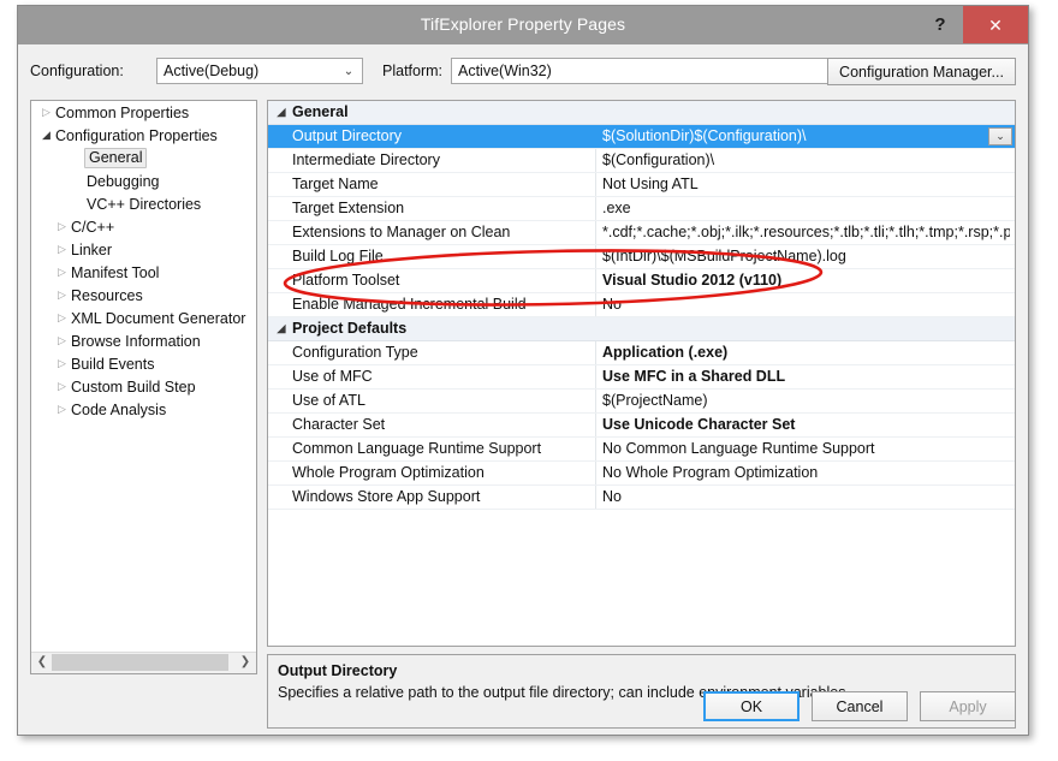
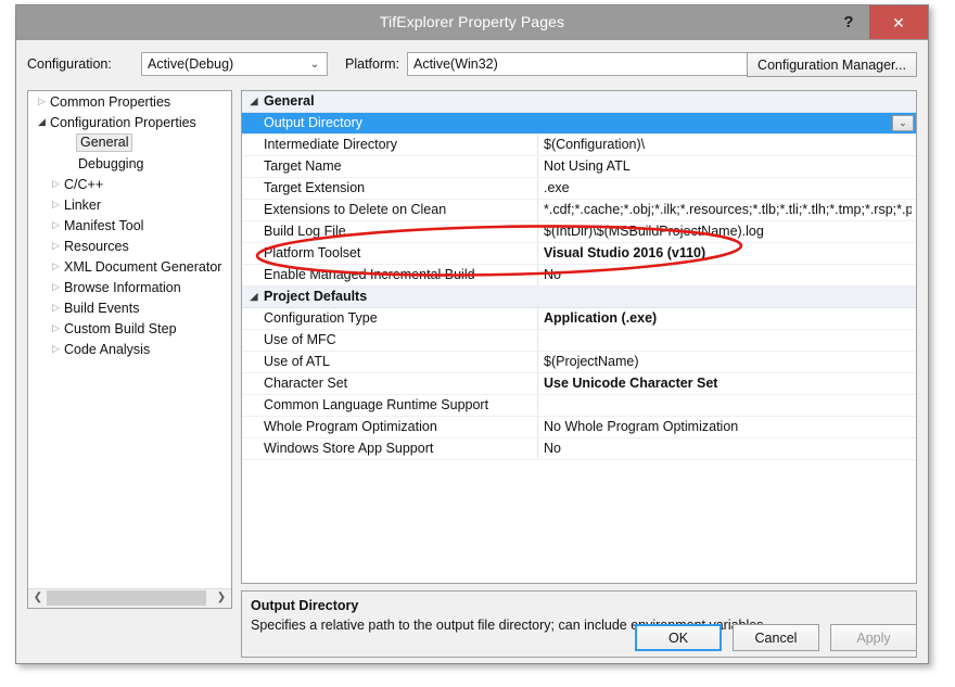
  TifExplorer Property Pages
  ?
  ✕
  Configuration:
  Active(Debug)
  ⌄
  Platform:
  Active(Win32)
  Configuration Manager...
  ▷
  Common Properties
  ◢
  Configuration Properties
  General
  Debugging
- VC++ Directories
  ▷
  C/C++
  ▷
  Linker
  ▷
  Manifest Tool
  ▷
  Resources
  ▷
  XML Document Generator
  ▷
  Browse Information
  ▷
  Build Events
  ▷
  Custom Build Step
  ▷
  Code Analysis
  ❮
  ❯
  ◢
  General
  Output Directory
- $(SolutionDir)$(Configuration)\
  ⌄
  Intermediate Directory
  $(Configuration)\
  Target Name
  Not Using ATL
  Target Extension
  .exe
- Extensions to Manager on Clean
+ Extensions to Delete on Clean
  *.cdf;*.cache;*.obj;*.ilk;*.resources;*.tlb;*.tli;*.tlh;*.tmp;*.rsp;*.p
  Build Log File
  $(IntDir)\$(MSBuildtName).log
  Platform Toolset
- Visual Studio 2012 (v110)
+ Visual Studio 2016 (v110)
  No
  ◢
  Project Defaults
  Configuration Type
  Application (.exe)
  Use of MFC
- Use MFC in a Shared DLL
  Use of ATL
  $(ProjectName)
  Character Set
  Use Unicode Character Set
  Common Language Runtime Support
- No Common Language Runtime Support
  Whole Program Optimization
  No Whole Program Optimization
  Windows Store App Support
  No
  Output Directory
  Specifies a relative path to the output file directory; can includeri
  OK
  Cancel
  Apply
